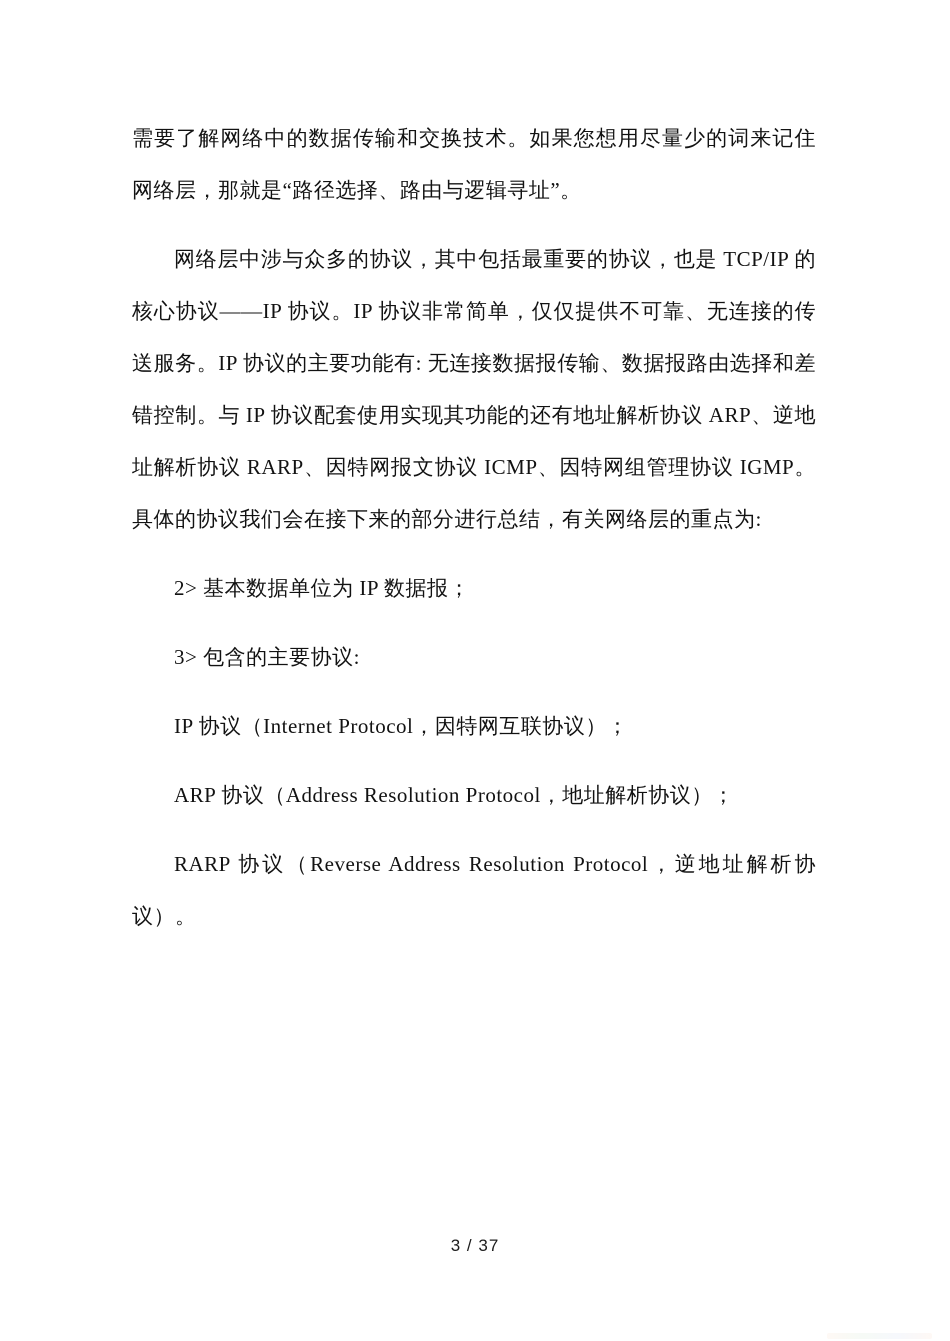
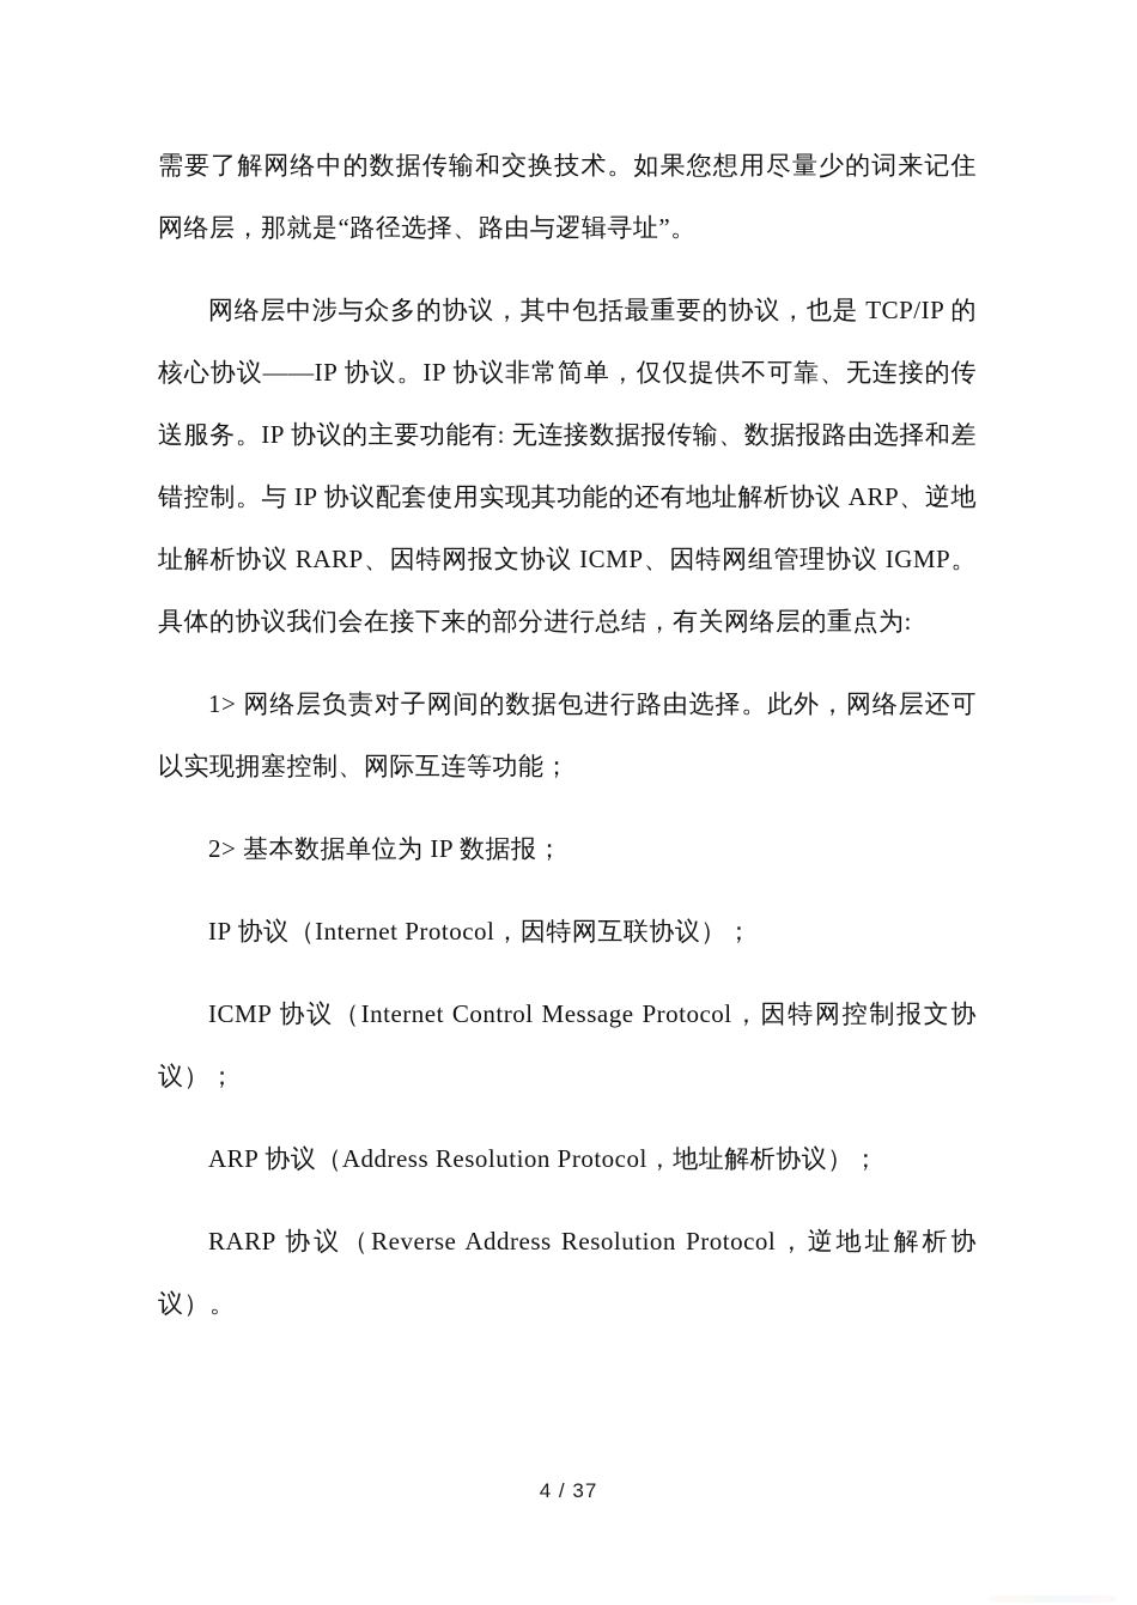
  需要了解网络中的数据传输和交换技术。如果您想用尽量少的词来记住网络层，那就是“路径选择、路由与逻辑寻址”。
  网络层中涉与众多的协议，其中包括最重要的协议，也是 TCP/IP 的核心协议——IP 协议。IP 协议非常简单，仅仅提供不可靠、无连接的传送服务。IP 协议的主要功能有: 无连接数据报传输、数据报路由选择和差错控制。与 IP 协议配套使用实现其功能的还有地址解析协议 ARP、逆地址解析协议 RARP、因特网报文协议 ICMP、因特网组管理协议 IGMP。具体的协议我们会在接下来的部分进行总结，有关网络层的重点为:
+ 1> 网络层负责对子网间的数据包进行路由选择。此外，网络层还可以实现拥塞控制、网际互连等功能；
  2> 基本数据单位为 IP 数据报；
- 3> 包含的主要协议:
  IP 协议（Internet Protocol，因特网互联协议）；
+ ICMP 协议（Internet Control Message Protocol，因特网控制报文协议）；
  ARP 协议（Address Resolution Protocol，地址解析协议）；
  RARP 协议（Reverse Address Resolution Protocol，逆地址解析协议）。
- 3 / 37
+ 4 / 37
